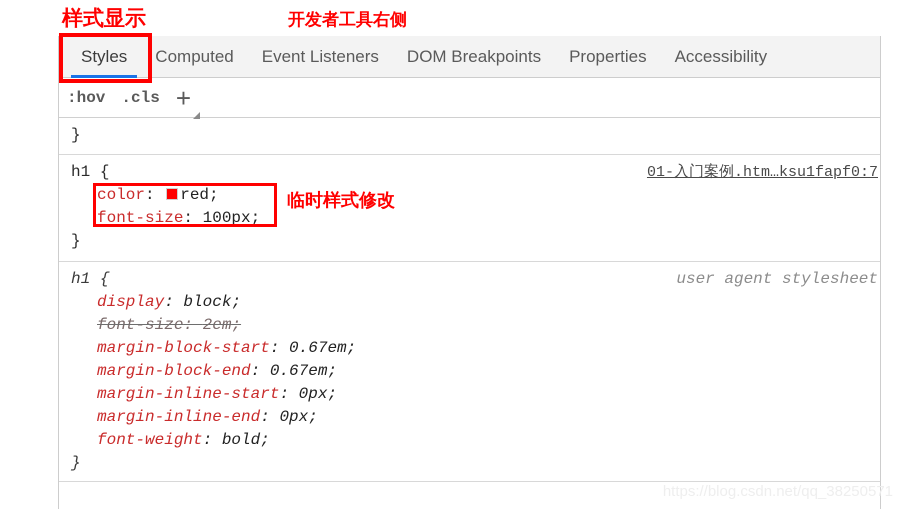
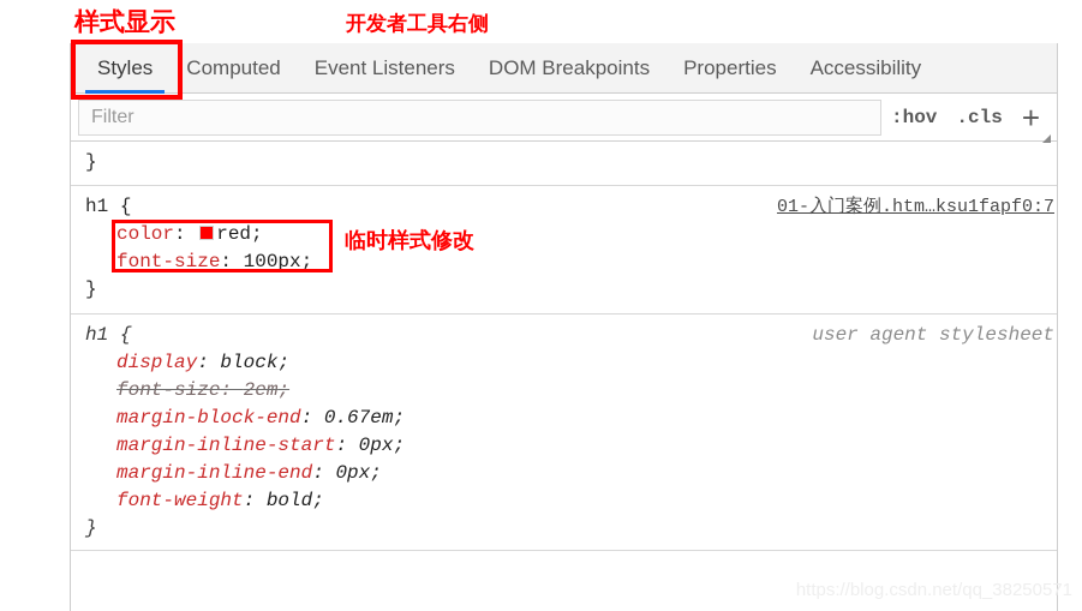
  样式显示
  开发者工具右侧
  Styles
  Computed
  Event Listeners
  DOM Breakpoints
  Properties
  Accessibility
+ Filter
  :hov
  .cls
  +
  }
  h1 {
  01-入门案例.htm…ksu1fapf0:7
  color: red;
  font-size: 100px;
  }
  临时样式修改
  h1 {
  user agent stylesheet
  display: block;
  font-size: 2em;
- margin-block-start: 0.67em;
  margin-block-end: 0.67em;
  margin-inline-start: 0px;
  margin-inline-end: 0px;
  font-weight: bold;
  }
  https://blog.csdn.net/qq_38250571
